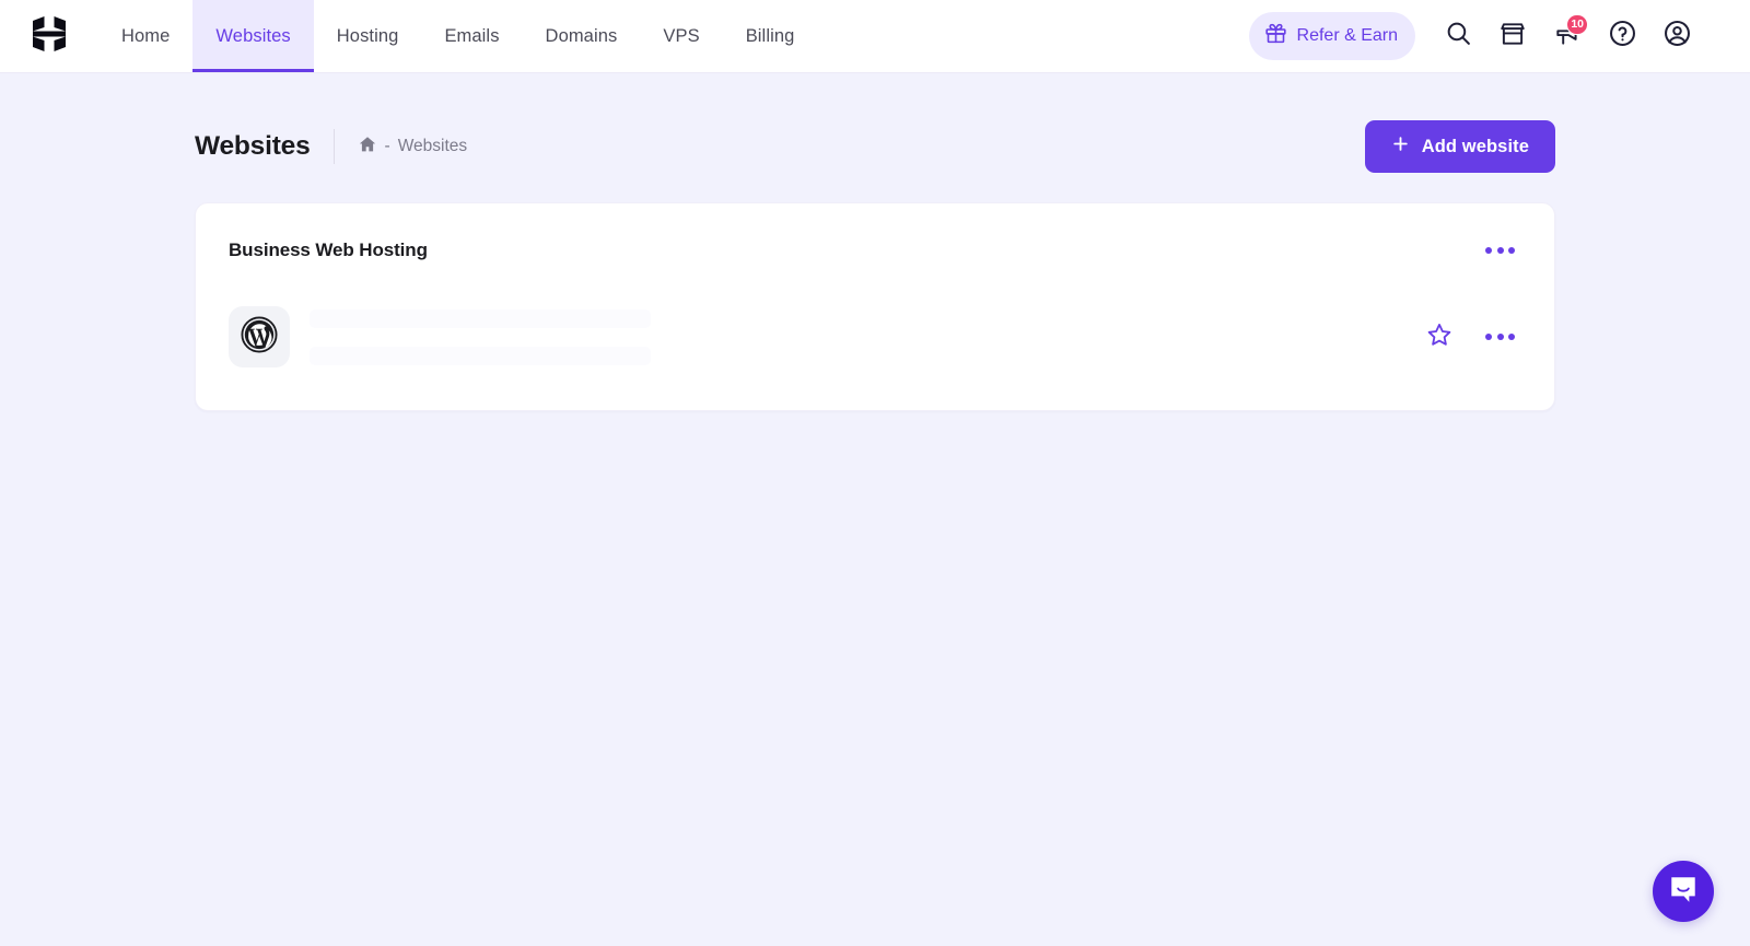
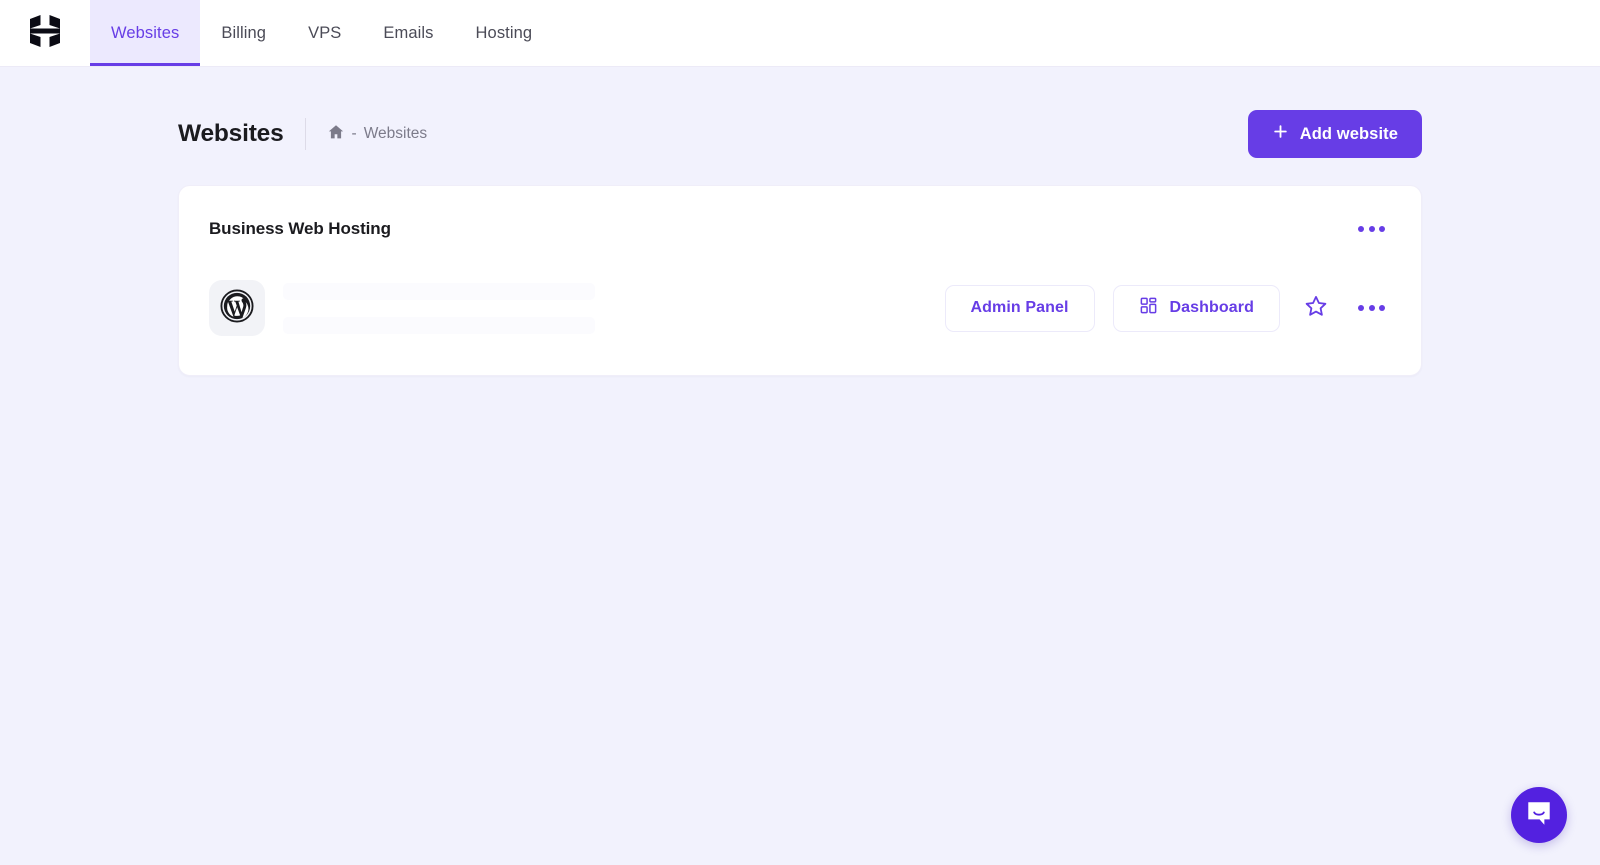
- Home
  Websites
- Hosting
+ Billing
- Emails
+ VPS
- Domains
- VPS
+ Emails
- Billing
+ Hosting
- Refer & Earn
- 10
  Websites
  -
  Websites
  Add website
  Business Web Hosting
+ Admin Panel
+ Dashboard
